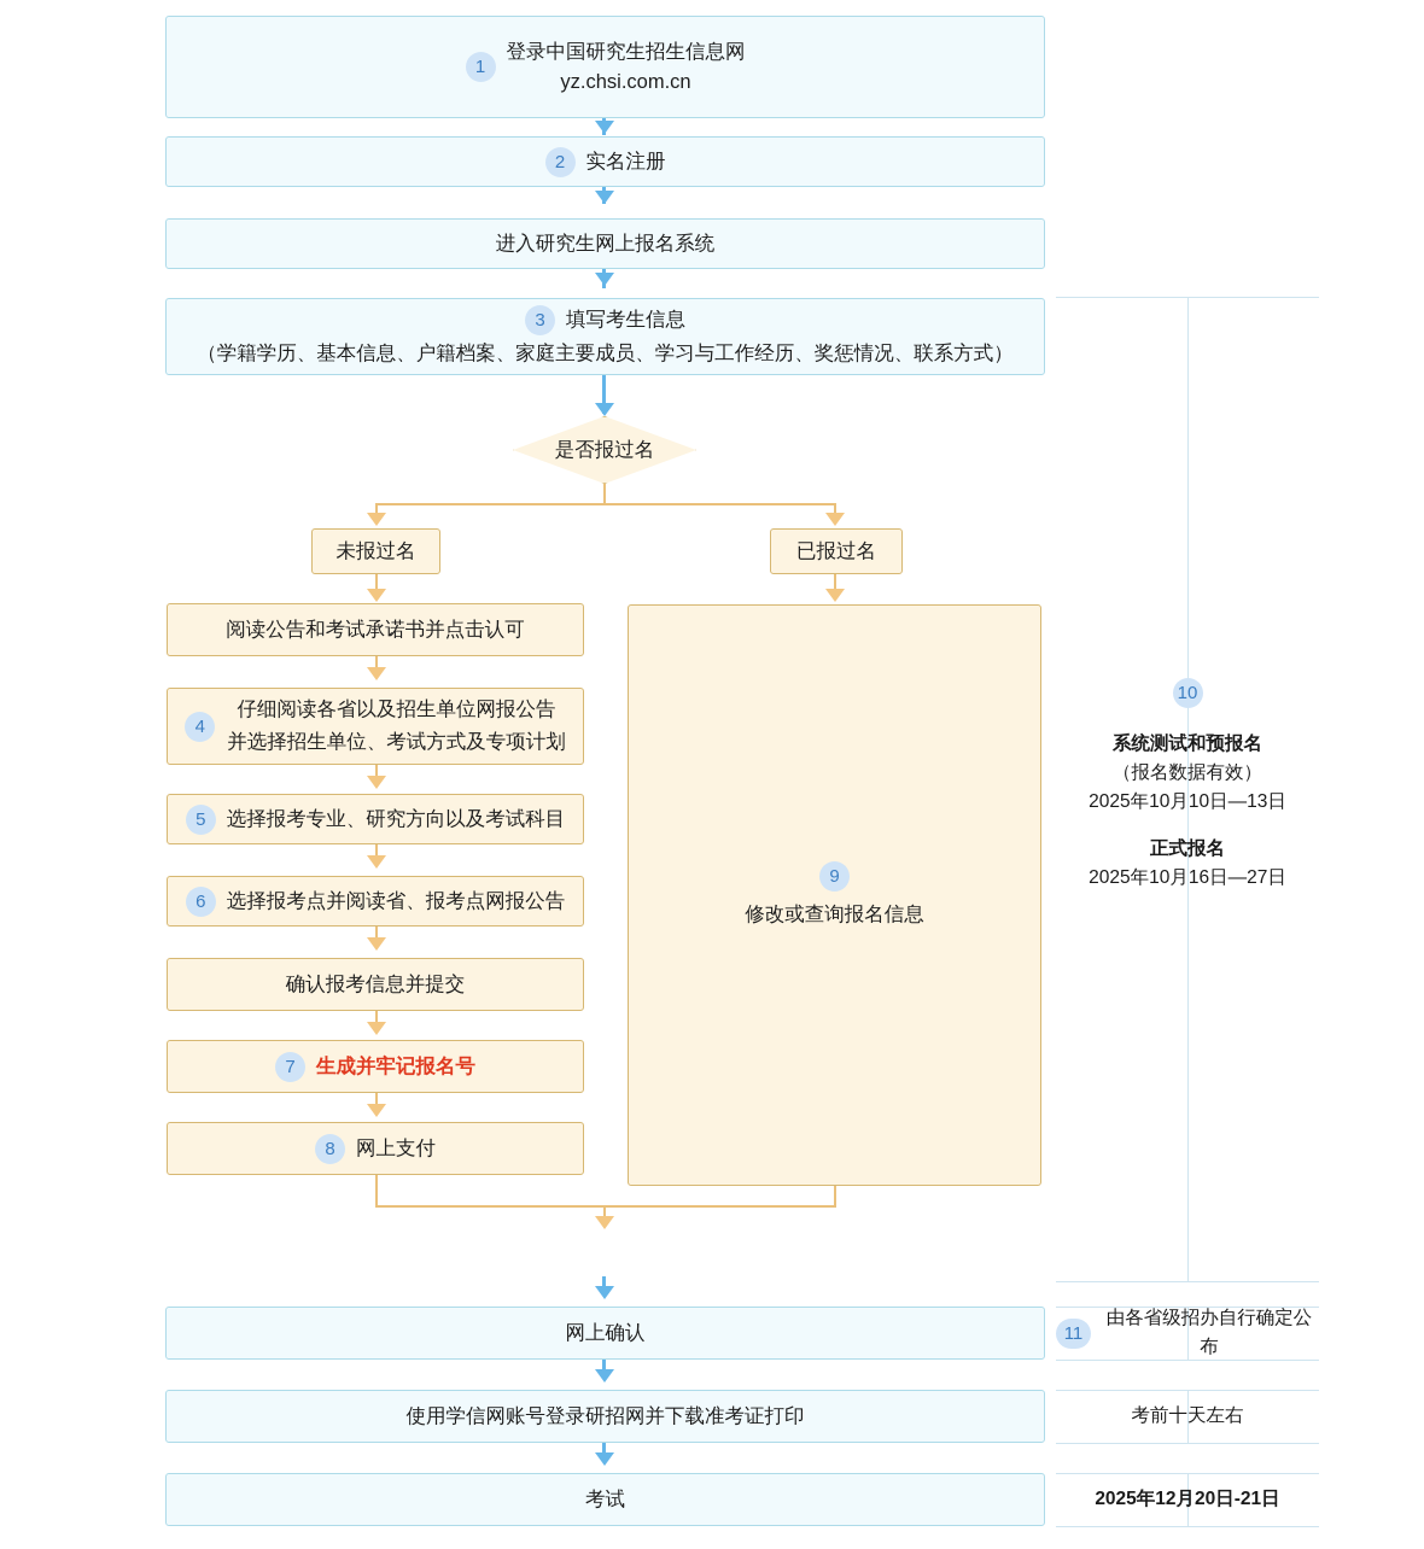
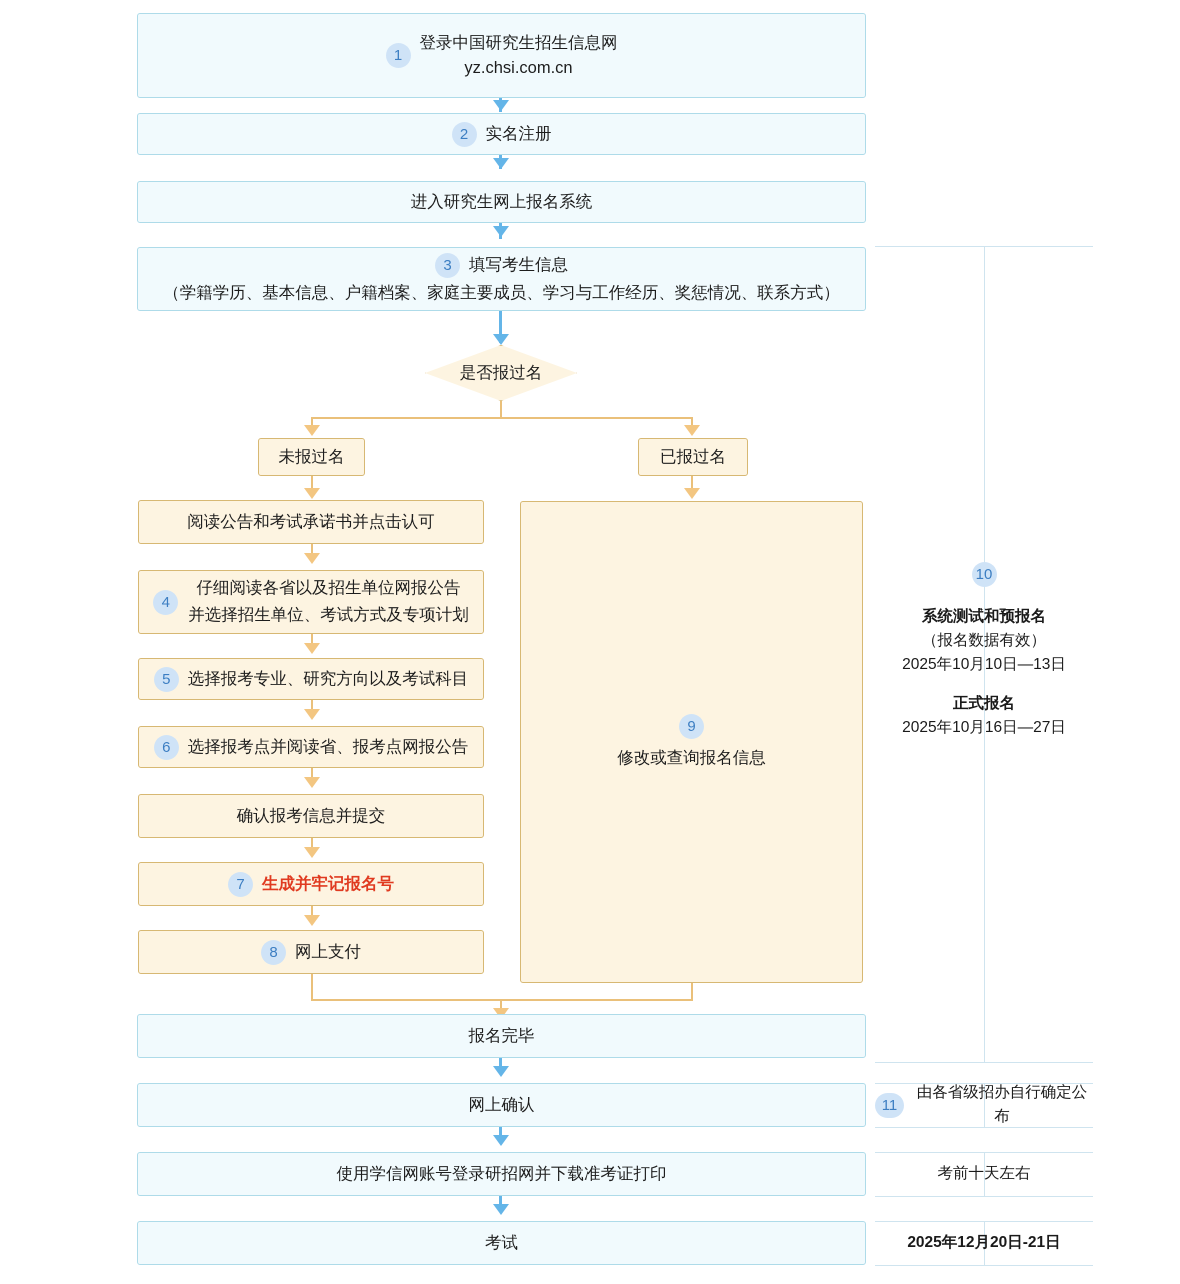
  1
  登录中国研究生招生信息网
  yz.chsi.com.cn
  2
  实名注册
  进入研究生网上报名系统
  3
  填写考生信息
  （学籍学历、基本信息、户籍档案、家庭主要成员、学习与工作经历、奖惩情况、联系方式）
  是否报过名
  未报过名
  已报过名
  阅读公告和考试承诺书并点击认可
  4
  仔细阅读各省以及招生单位网报公告
  并选择招生单位、考试方式及专项计划
  5
  选择报考专业、研究方向以及考试科目
  6
  选择报考点并阅读省、报考点网报公告
  确认报考信息并提交
  7
  生成并牢记报名号
  8
  网上支付
  9
  修改或查询报名信息
+ 报名完毕
  网上确认
  使用学信网账号登录研招网并下载准考证打印
  考试
  10
  系统测试和预报名
  （报名数据有效）
  2025年10月10日—13日
  正式报名
  2025年10月16日—27日
  11
  由各省级招办自行确定公布
  考前十天左右
  2025年12月20日-21日
